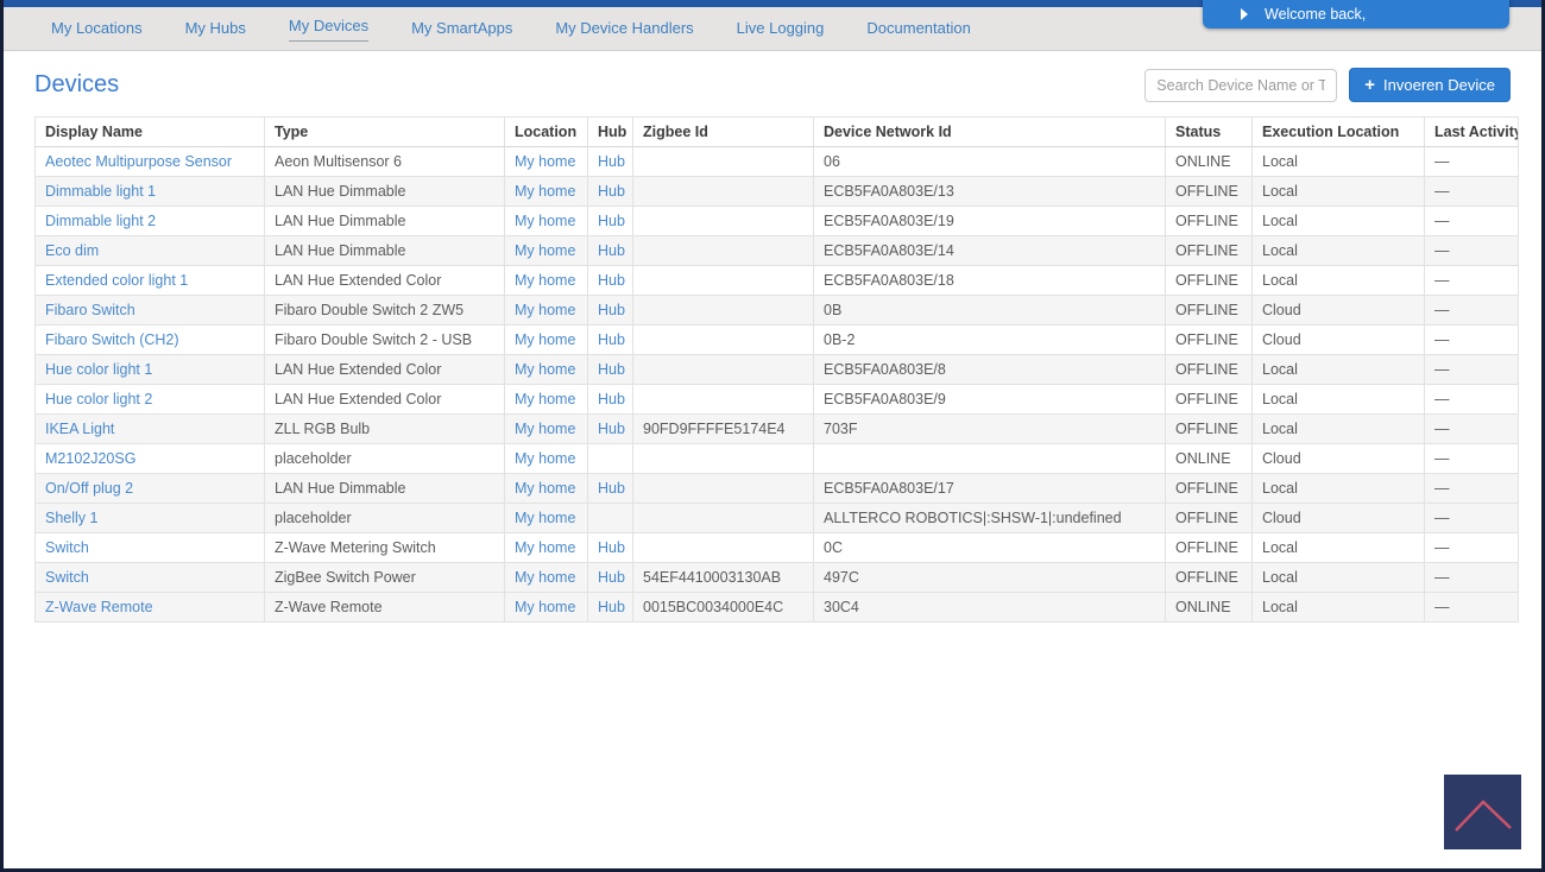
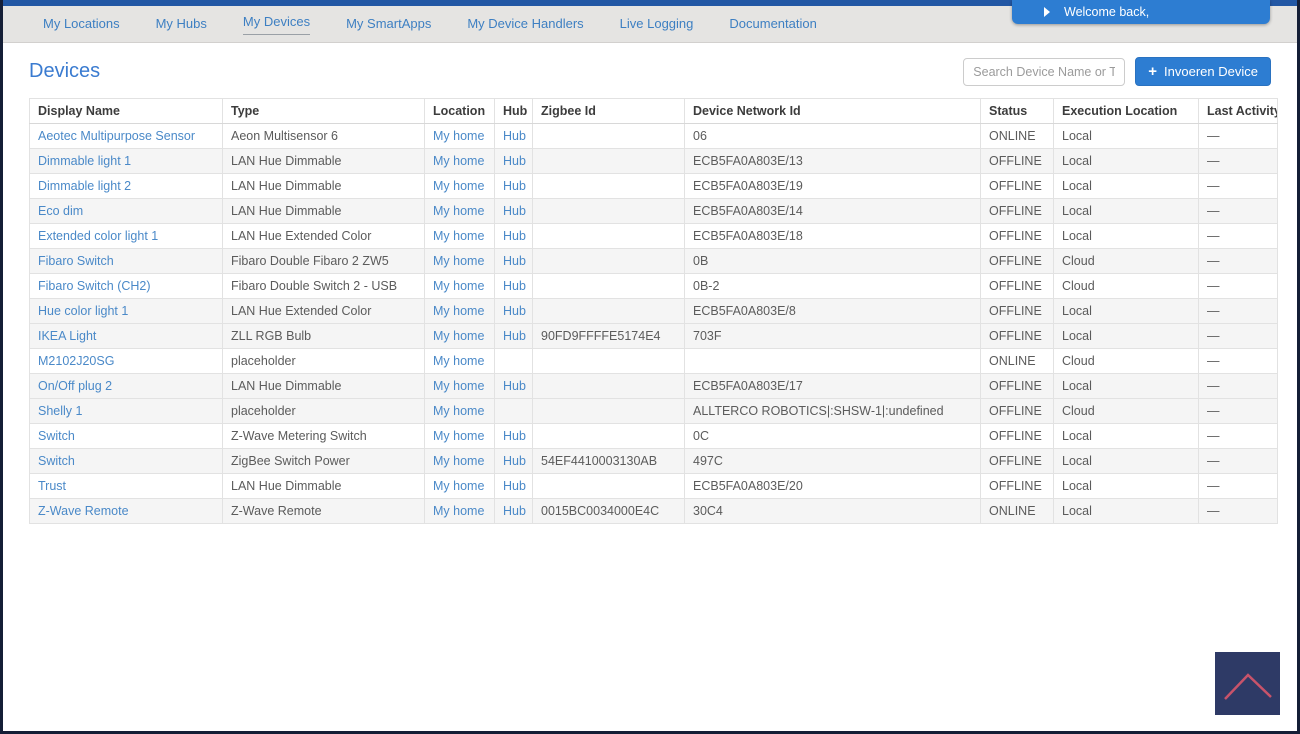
  My Locations
  My Hubs
  My Devices
  My SmartApps
  My Device Handlers
  Live Logging
  Documentation
  Welcome back,
  Devices
  Search Device Name or T
  +
  Invoeren Device
  Display Name	Type	Location	Hub	Zigbee Id	Device Network Id	Status	Execution Location	Last Activity
  Aeotec Multipurpose Sensor	Aeon Multisensor 6	My home	Hub		06	ONLINE	Local	—
  Dimmable light 1	LAN Hue Dimmable	My home	Hub		ECB5FA0A803E/13	OFFLINE	Local	—
  Dimmable light 2	LAN Hue Dimmable	My home	Hub		ECB5FA0A803E/19	OFFLINE	Local	—
  Eco dim	LAN Hue Dimmable	My home	Hub		ECB5FA0A803E/14	OFFLINE	Local	—
  Extended color light 1	LAN Hue Extended Color	My home	Hub		ECB5FA0A803E/18	OFFLINE	Local	—
- Fibaro Switch	Fibaro Double Switch 2 ZW5	My home	Hub		0B	OFFLINE	Cloud	—
+ Fibaro Switch	Fibaro Double Fibaro 2 ZW5	My home	Hub		0B	OFFLINE	Cloud	—
  Fibaro Switch (CH2)	Fibaro Double Switch 2 - USB	My home	Hub		0B-2	OFFLINE	Cloud	—
  Hue color light 1	LAN Hue Extended Color	My home	Hub		ECB5FA0A803E/8	OFFLINE	Local	—
- Hue color light 2	LAN Hue Extended Color	My home	Hub		ECB5FA0A803E/9	OFFLINE	Local	—
  IKEA Light	ZLL RGB Bulb	My home	Hub	90FD9FFFFE5174E4	703F	OFFLINE	Local	—
  M2102J20SG	placeholder	My home				ONLINE	Cloud	—
  On/Off plug 2	LAN Hue Dimmable	My home	Hub		ECB5FA0A803E/17	OFFLINE	Local	—
  Shelly 1	placeholder	My home			ALLTERCO ROBOTICS|:SHSW-1|:undefined	OFFLINE	Cloud	—
  Switch	Z-Wave Metering Switch	My home	Hub		0C	OFFLINE	Local	—
  Switch	ZigBee Switch Power	My home	Hub	54EF4410003130AB	497C	OFFLINE	Local	—
+ Trust	LAN Hue Dimmable	My home	Hub		ECB5FA0A803E/20	OFFLINE	Local	—
  Z-Wave Remote	Z-Wave Remote	My home	Hub	0015BC0034000E4C	30C4	ONLINE	Local	—
